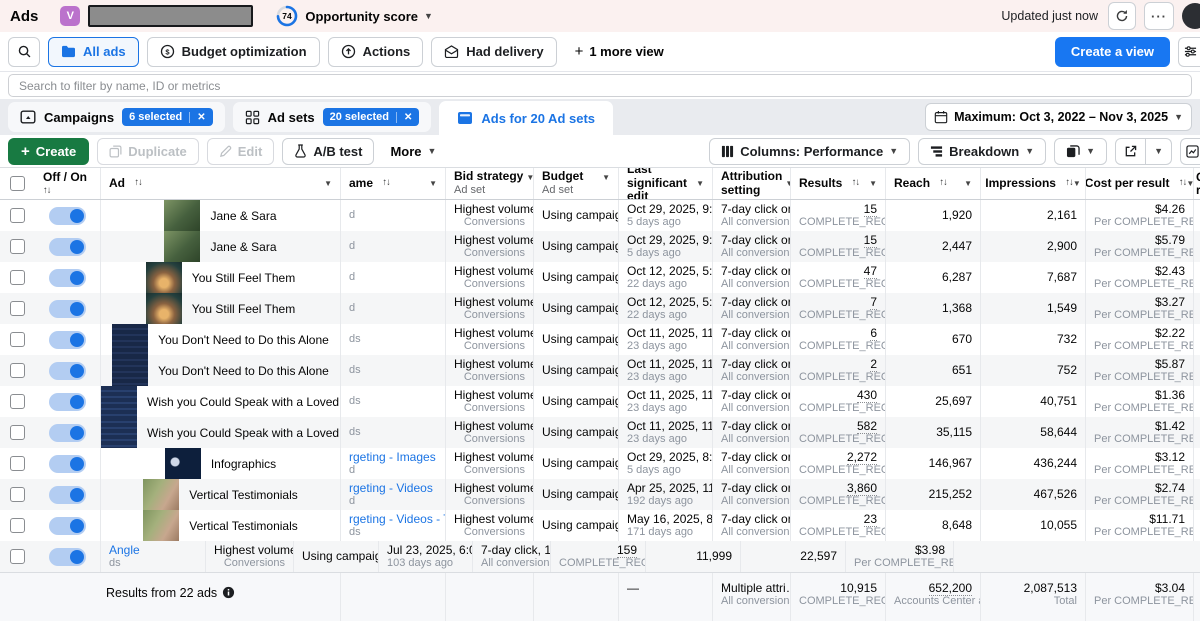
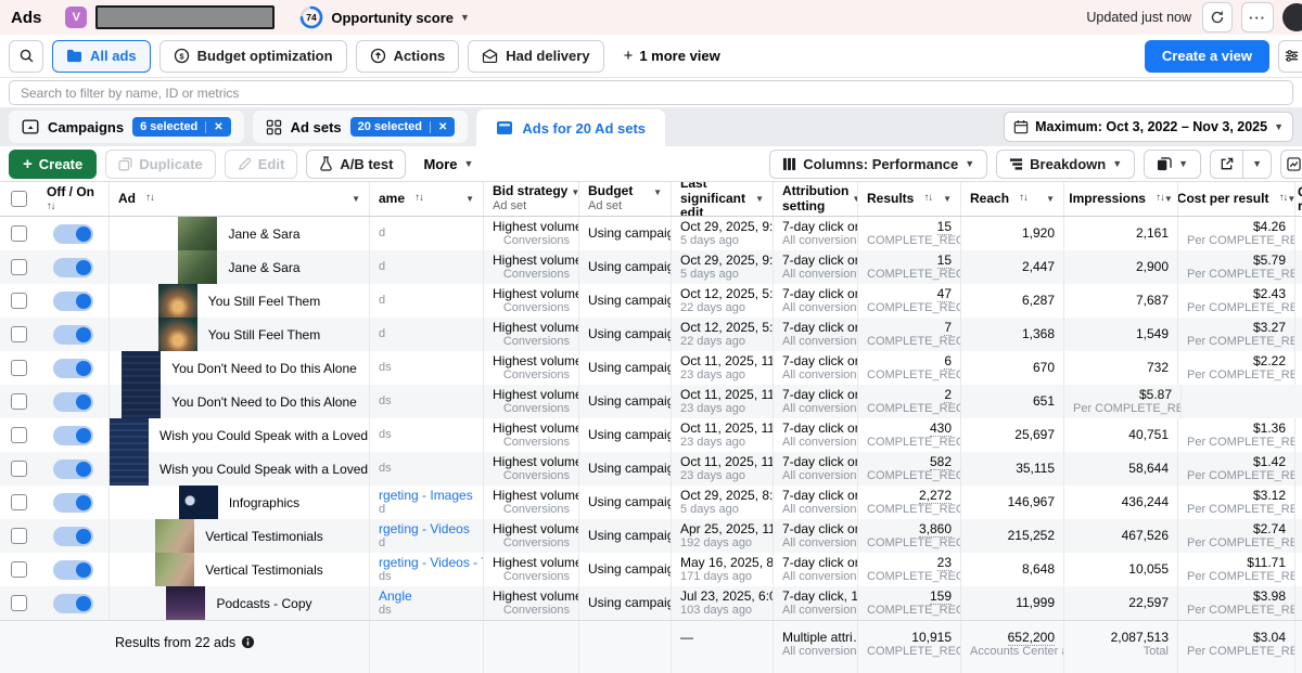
  Ads
  V
  74
  Opportunity score
  ▼
  Updated just now
  ···
  All ads
  $
  Budget optimization
  Actions
  Had delivery
  +
  1 more view
  Create a view
  Search to filter by name, ID or metrics
  Campaigns
  6 selected
  ✕
  Ad sets
  20 selected
  ✕
  Ads for 20 Ad sets
  Maximum: Oct 3, 2022 – Nov 3, 2025
  ▼
  +
  Create
  Duplicate
  Edit
  A/B test
  More
  ▼
  Columns: Performance
  ▼
  Breakdown
  ▼
  ▼
  ▼
  Off / On
  ↑↓
  Ad
  ↑↓
  ▼
  ame
  ↑↓
  ▼
  Bid strategy
  ▼
  Ad set
  Budget
  ▼
  Ad set
  Last significant edit
  ▼
  Attribution setting
  ▼
  Results
  ↑↓
  ▼
  Reach
  ↑↓
  ▼
  Impressions
  ↑↓
  ▼
  Cost per result
  ↑↓
  ▼
  Jane & Sara
  d
  Highest volum
  Conversions
  Using campai
  Oct 29, 2025, 9:
  5 days ago
  7-day click o
  All conversion
  15
  1,920
  2,161
  $4.26
  Per COMPLETE_R
  Jane & Sara
  d
  Highest volum
  Conversions
  Using campai
  Oct 29, 2025, 9:
  5 days ago
  7-day click o
  All conversion
  15
  2,447
  2,900
  $5.79
  Per COMPLETE_R
  You Still Feel Them
  d
  Highest volum
  Conversions
  Using campai
  Oct 12, 2025, 5:
  22 days ago
  7-day click o
  All conversion
  47
  6,287
  7,687
  $2.43
  Per COMPLETE_R
  You Still Feel Them
  d
  Highest volum
  Conversions
  Using campai
  Oct 12, 2025, 5:
  22 days ago
  7-day click o
  All conversion
  7
  1,368
  1,549
  $3.27
  Per COMPLETE_R
  You Don't Need to Do this Alone
  ds
  Highest volum
  Conversions
  Using campai
  Oct 11, 2025, 11
  23 days ago
  7-day click o
  All conversion
  6
  670
  732
  $2.22
  Per COMPLETE_R
  You Don't Need to Do this Alone
  ds
  Highest volum
  Conversions
  Using campai
  Oct 11, 2025, 11
  23 days ago
  7-day click o
  All conversion
  2
  651
- 752
  $5.87
  Per COMPLETE_R
  Wish you Could Speak with a Loved
  ds
  Highest volum
  Conversions
  Using campai
  Oct 11, 2025, 11
  23 days ago
  7-day click o
  All conversion
  430
  25,697
  40,751
  $1.36
  Per COMPLETE_R
  Wish you Could Speak with a Loved
  ds
  Highest volum
  Conversions
  Using campai
  Oct 11, 2025, 11
  23 days ago
  7-day click o
  All conversion
  582
  35,115
  58,644
  $1.42
  Per COMPLETE_R
  Infographics
  rgeting - Images
  d
  Highest volum
  Conversions
  Using campai
  Oct 29, 2025, 8:
  5 days ago
  7-day click o
  All conversion
  2,272
  146,967
  436,244
  $3.12
  Per COMPLETE_R
  Vertical Testimonials
  rgeting - Videos
  d
  Highest volum
  Conversions
  Using campai
  Apr 25, 2025, 1
  192 days ago
  7-day click o
  All conversion
  3,860
  215,252
  467,526
  $2.74
  Per COMPLETE_R
  Vertical Testimonials
  rgeting - Videos -
  ds
  Highest volum
  Conversions
  Using campai
  May 16, 2025, 8
  171 days ago
  7-day click o
  All conversion
  23
  8,648
  10,055
  $11.71
  Per COMPLETE_R
+ Podcasts - Copy
  Angle
  ds
  Highest volum
  Conversions
  Using campai
  Jul 23, 2025, 6:
  103 days ago
  7-day click, 1
  All conversion
  159
  11,999
  22,597
  $3.98
  Per COMPLETE_R
  Results from 22 ads
  —
  Multiple attri
  All conversion
  10,915
  652,200
  Accounts Center
  2,087,513
  Total
  $3.04
  Per COMPLETE_R
